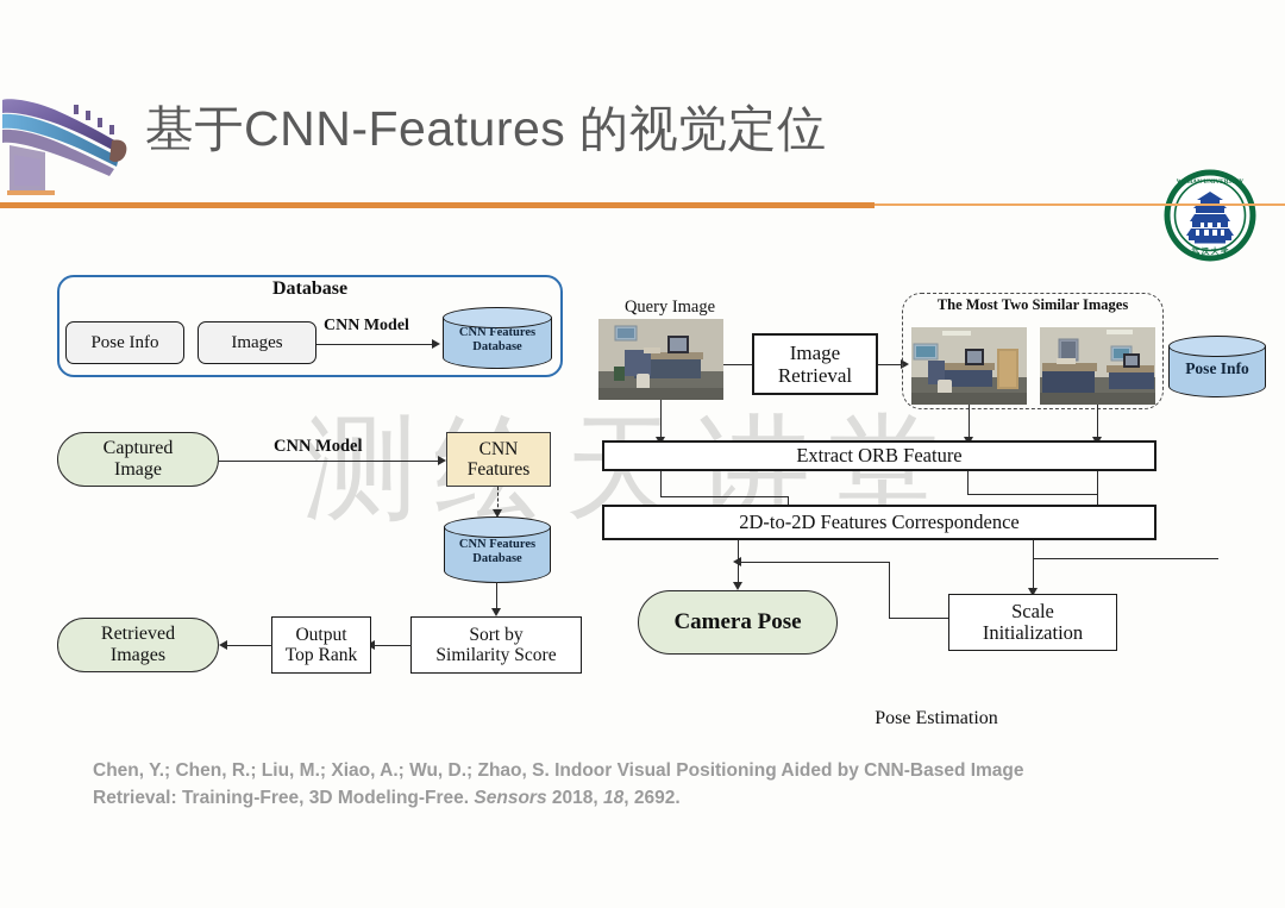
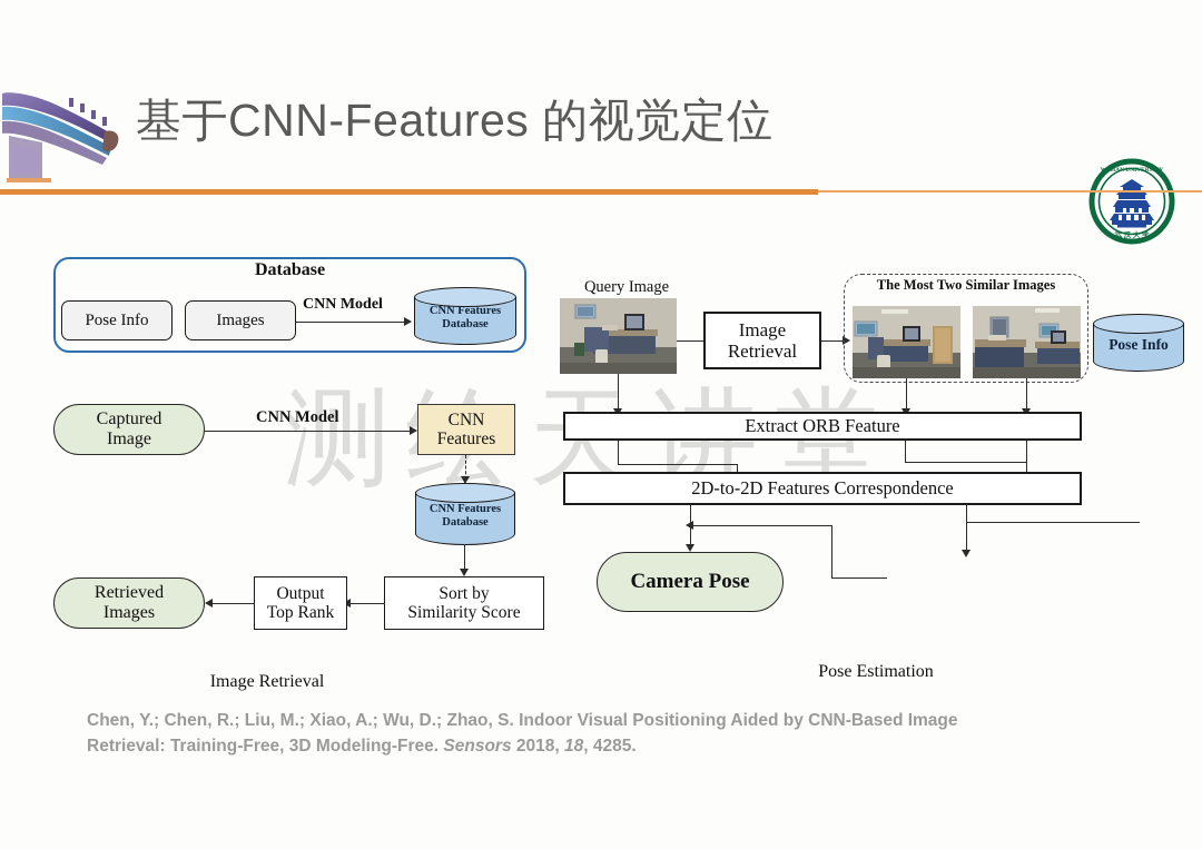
  基于CNN-Features 的视觉定位
  Database
  Pose Info
  Images
  CNN Model
  CNN Features
  Database
  Captured
  Image
  CNN Model
  CNN
  Features
  CNN Features
  Database
  Sort by
  Similarity Score
  Output
  Top Rank
  Retrieved
  Images
+ Image Retrieval
  Query Image
  Image
  Retrieval
  The Most Two Similar Images
  Pose Info
  Extract ORB Feature
  2D-to-2D Features Correspondence
  Camera Pose
- Scale
- Initialization
  Pose Estimation
  Chen, Y.; Chen, R.; Liu, M.; Xiao, A.; Wu, D.; Zhao, S. Indoor Visual Positioning Aided by CNN-Based Image
- Retrieval: Training-Free, 3D Modeling-Free. Sensors 2018, 18, 2692.
+ Retrieval: Training-Free, 3D Modeling-Free. Sensors 2018, 18, 4285.
